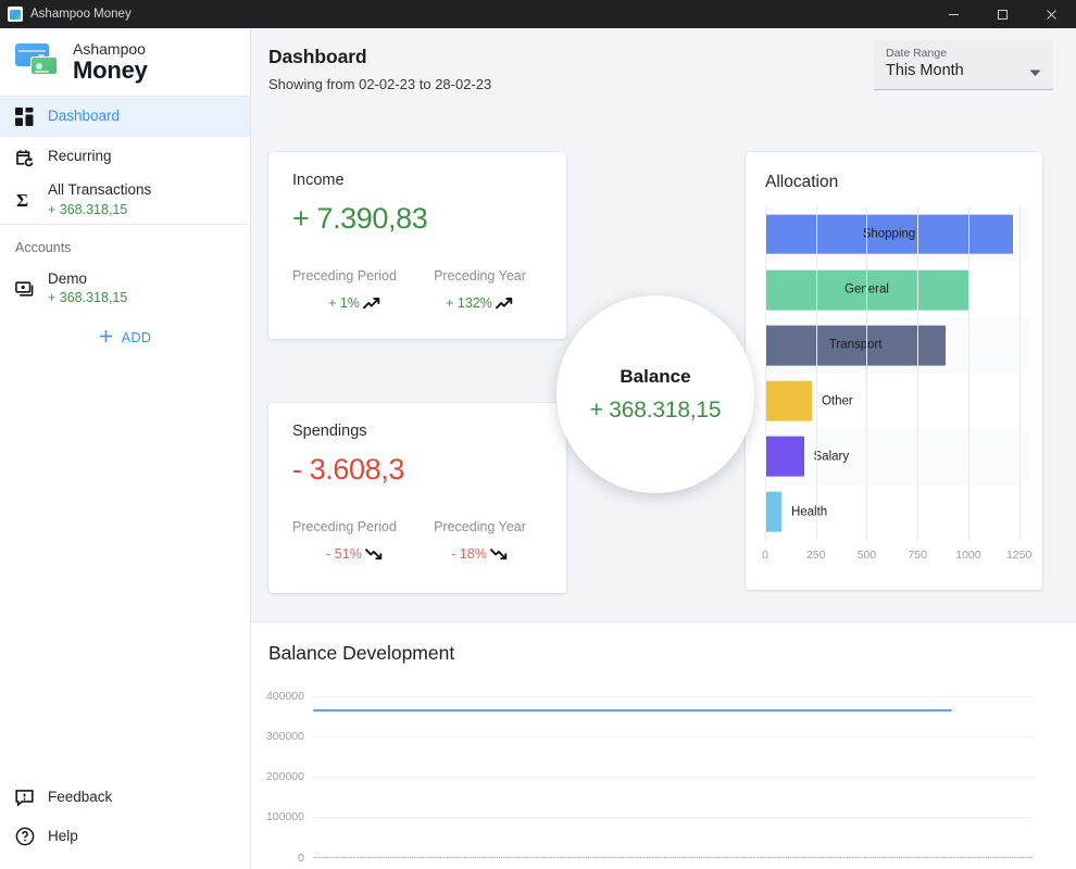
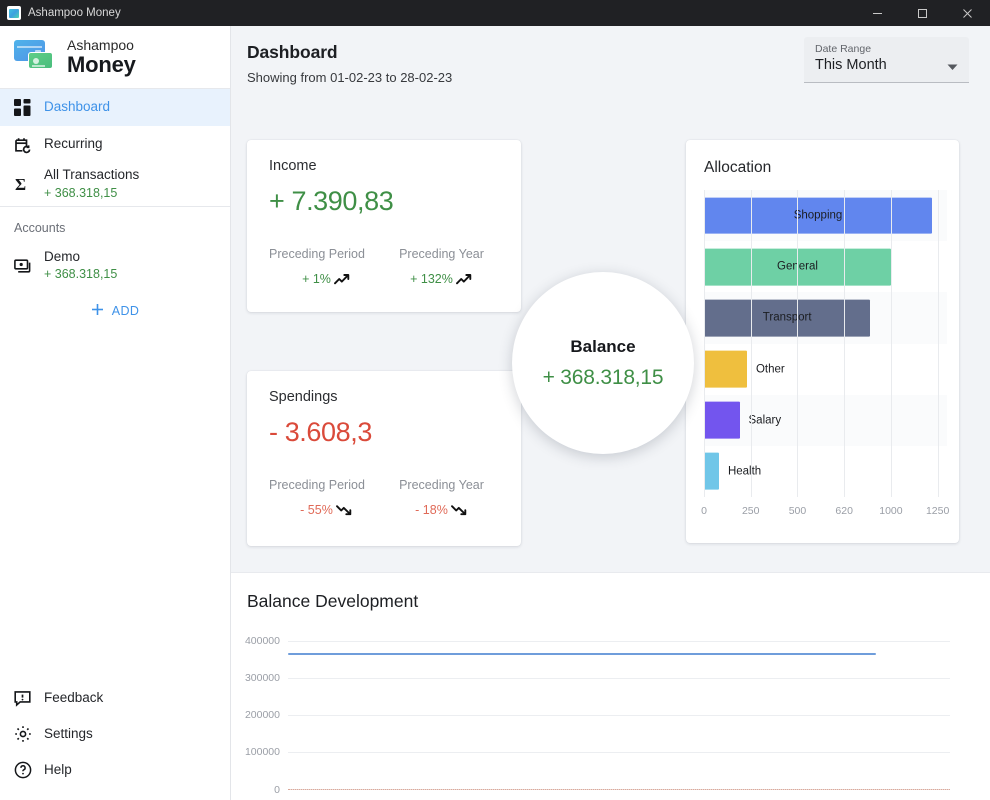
  Ashampoo Money
  Ashampoo
  Money
  Dashboard
  Recurring
  Σ
  All Transactions
  + 368.318,15
  Accounts
  Demo
  + 368.318,15
  ADD
  Feedback
+ Settings
  Help
  Dashboard
- Showing from 02-02-23 to 28-02-23
+ Showing from 01-02-23 to 28-02-23
  Date Range
  This Month
  Income
  + 7.390,83
  Preceding Period
  + 1%
  Preceding Year
  + 132%
  Spendings
  - 3.608,3
  Preceding Period
- - 51%
+ - 55%
  Preceding Year
  - 18%
  Balance
  + 368.318,15
  Allocation
  hopping
  General
  Transport
  Other
  Salary
  Heath
  0
  250
  500
- 750
+ 620
  1000
  1250
  Balance Development
  0
  100000
  200000
  300000
  400000
